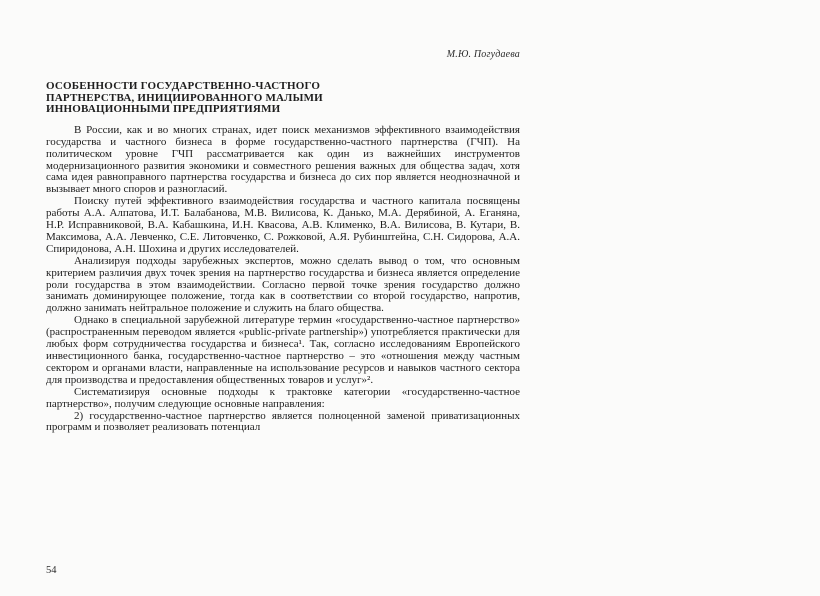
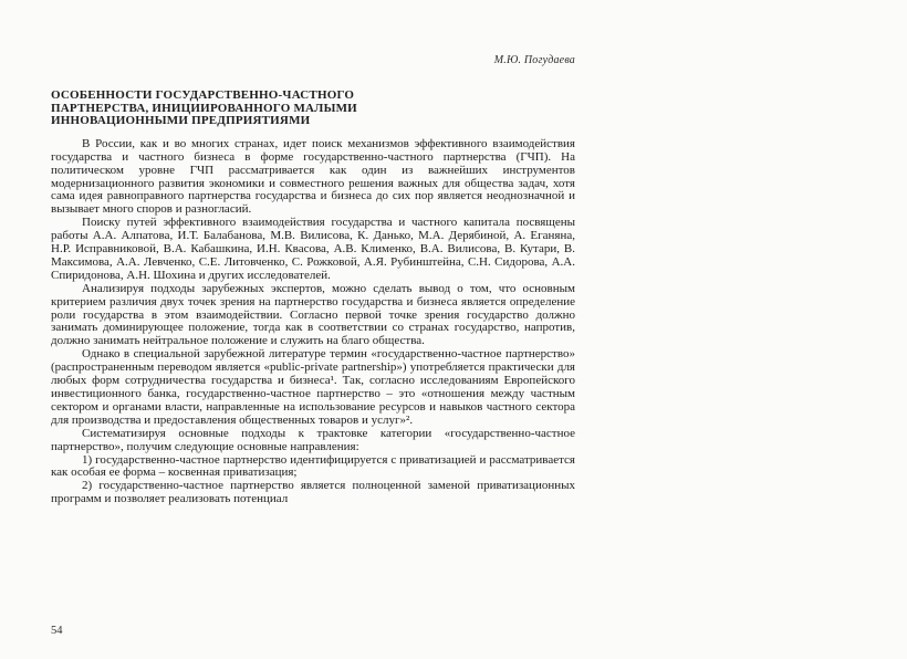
  М.Ю. Погудаева
  ОСОБЕННОСТИ ГОСУДАРСТВЕННО-ЧАСТНОГО ПАРТНЕРСТВА, ИНИЦИИРОВАННОГО МАЛЫМИ ИННОВАЦИОННЫМИ ПРЕДПРИЯТИЯМИ
  В России, как и во многих странах, идет поиск механизмов эффективного взаимодействия государства и частного бизнеса в форме государственно-частного партнерства (ГЧП). На политическом уровне ГЧП рассматривается как один из важнейших инструментов модернизационного развития экономики и совместного решения важных для общества задач, хотя сама идея равноправного партнерства государства и бизнеса до сих пор является неоднозначной и вызывает много споров и разногласий.
  Поиску путей эффективного взаимодействия государства и частного капитала посвящены работы А.А. Алпатова, И.Т. Балабанова, М.В. Вилисова, К. Данько, М.А. Дерябиной, А. Еганяна, Н.Р. Исправниковой, В.А. Кабашкина, И.Н. Квасова, А.В. Клименко, В.А. Вилисова, В. Кутари, В. Максимова, А.А. Левченко, С.Е. Литовченко, С. Рожковой, А.Я. Рубинштейна, С.Н. Сидорова, А.А. Спиридонова, А.Н. Шохина и других исследователей.
- Анализируя подходы зарубежных экспертов, можно сделать вывод о том, что основным критерием различия двух точек зрения на партнерство государства и бизнеса является определение роли государства в этом взаимодействии. Согласно первой точке зрения государство должно занимать доминирующее положение, тогда как в соответствии со второй государство, напротив, должно занимать нейтральное положение и служить на благо общества.
+ Анализируя подходы зарубежных экспертов, можно сделать вывод о том, что основным критерием различия двух точек зрения на партнерство государства и бизнеса является определение роли государства в этом взаимодействии. Согласно первой точке зрения государство должно занимать доминирующее положение, тогда как в соответствии со странах государство, напротив, должно занимать нейтральное положение и служить на благо общества.
  Однако в специальной зарубежной литературе термин «государственно-частное партнерство» (распространенным переводом является «public-private partnership») употребляется практически для любых форм сотрудничества государства и бизнеса¹. Так, согласно исследованиям Европейского инвестиционного банка, государственно-частное партнерство – это «отношения между частным сектором и органами власти, направленные на использование ресурсов и навыков частного сектора для производства и предоставления общественных товаров и услуг»².
  Систематизируя основные подходы к трактовке категории «государственно-частное партнерство», получим следующие основные направления:
+ 1) государственно-частное партнерство идентифицируется с приватизацией и рассматривается как особая ее форма – косвенная приватизация;
  2) государственно-частное партнерство является полноценной заменой приватизационных программ и позволяет реализовать потенциал
  54
